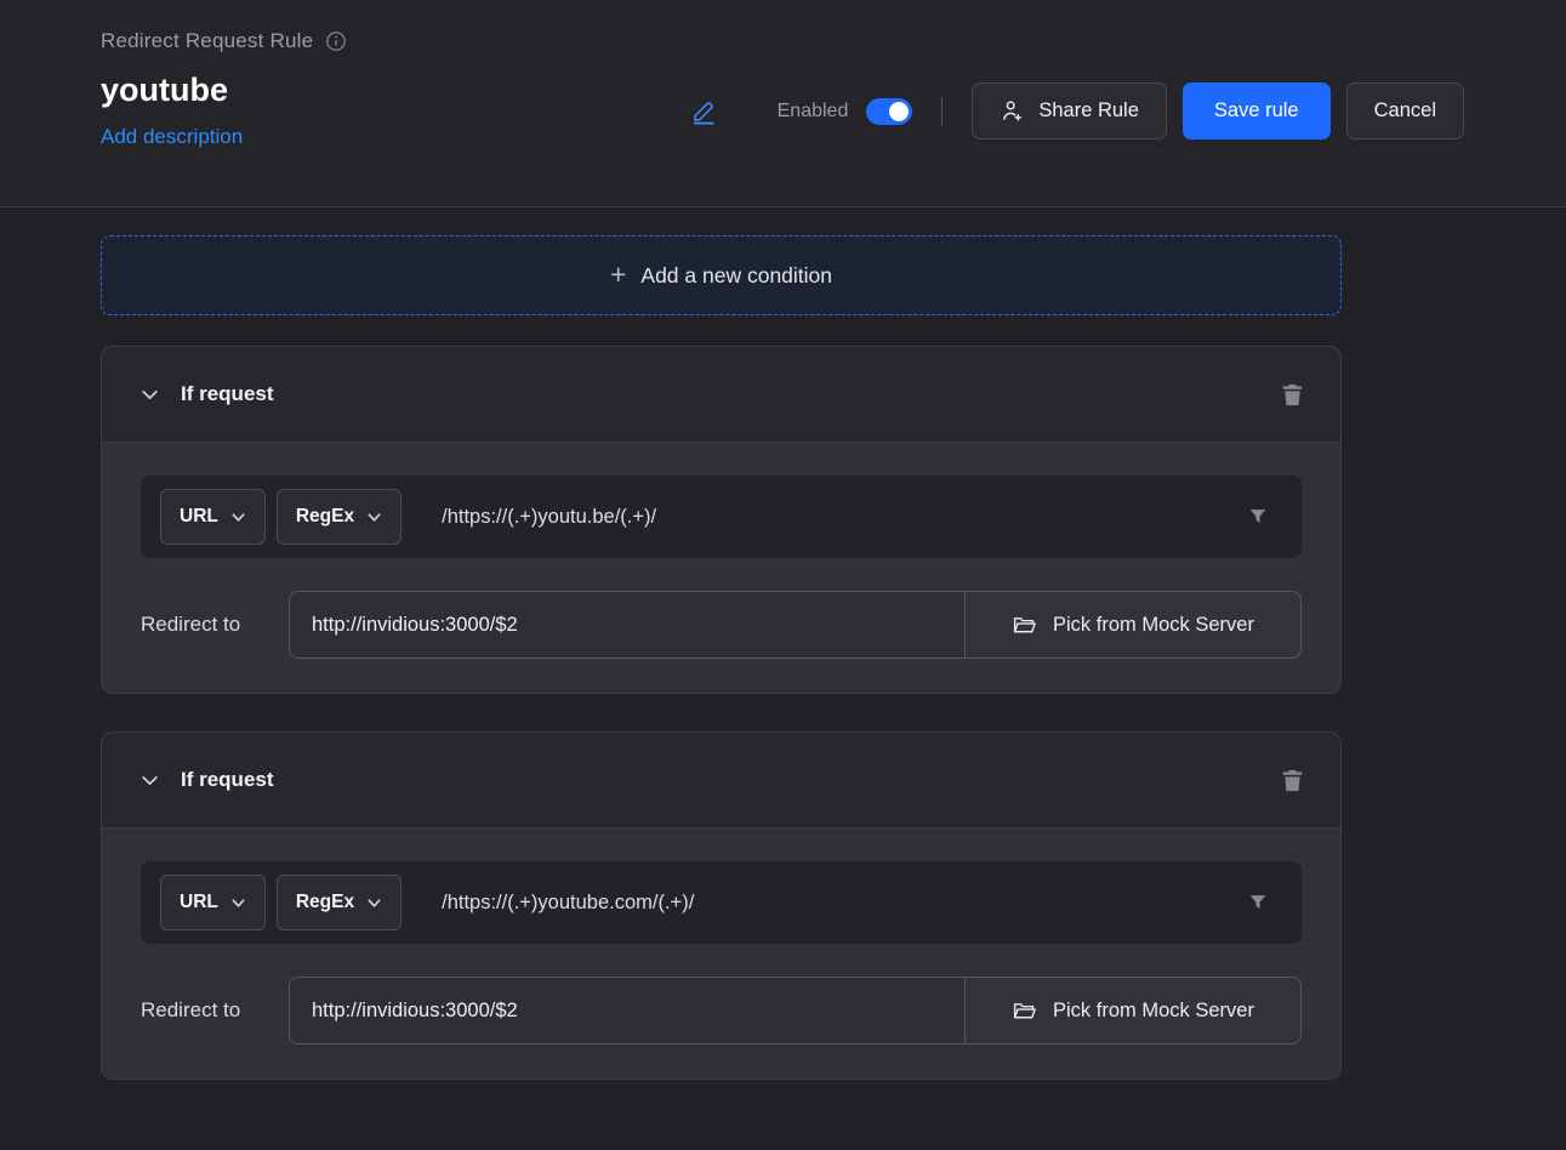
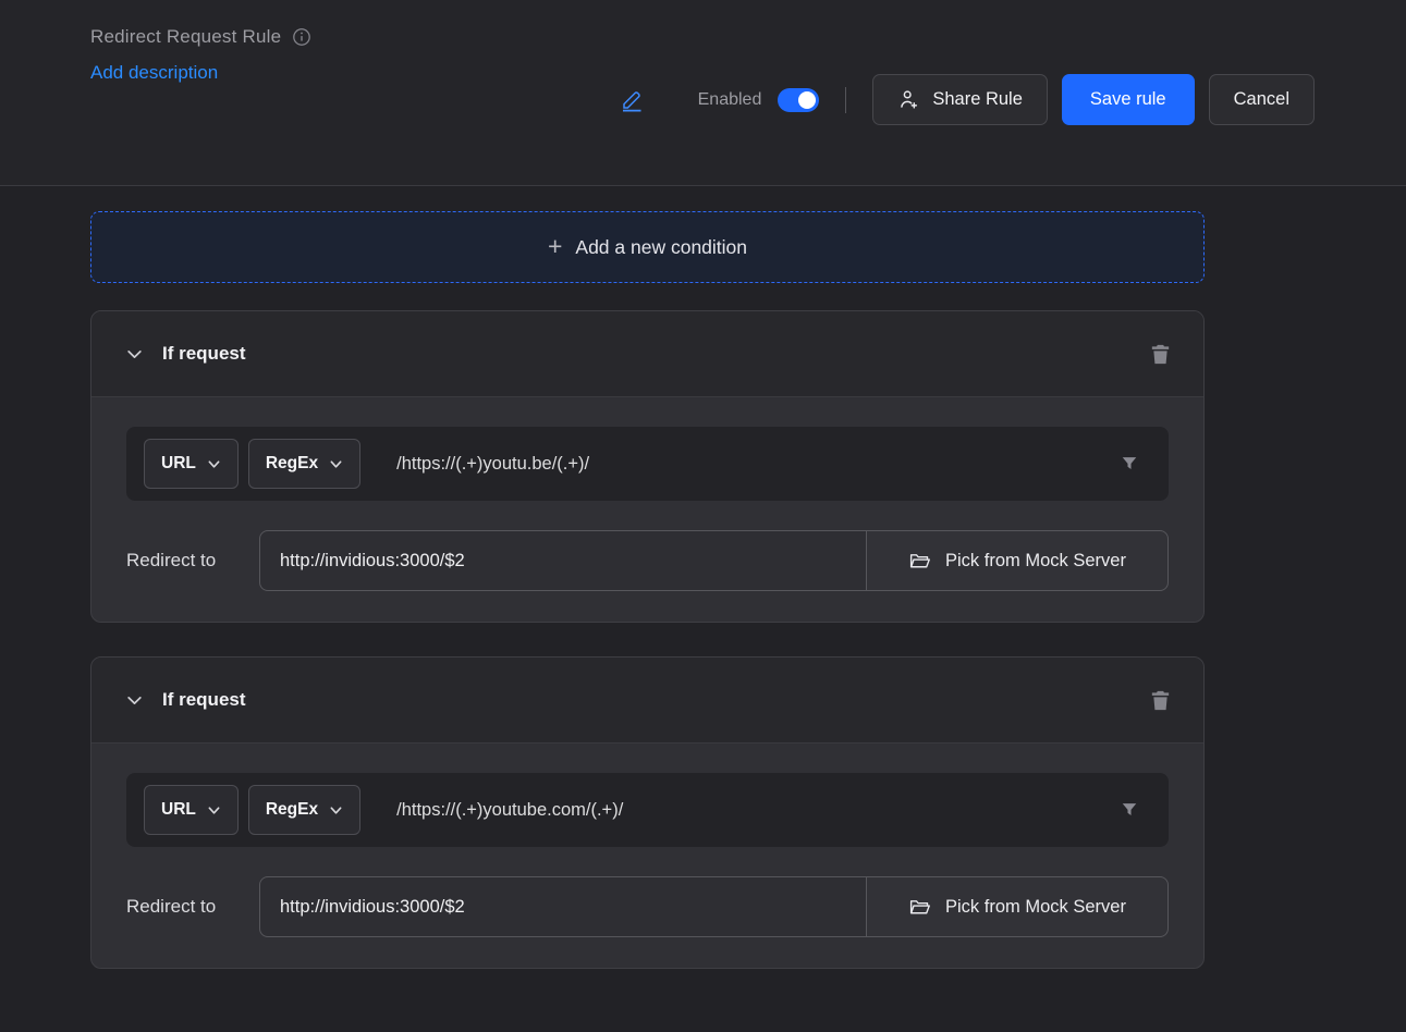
  Redirect Request Rule
- youtube
  Add description
  Enabled
  Share Rule
  Save rule
  Cancel
  +
  Add a new condition
  If request
  URL
  RegEx
  /https://(.+)youtu.be/(.+)/
  Redirect to
  http://invidious:3000/$2
  Pick from Mock Server
  If request
  URL
  RegEx
  /https://(.+)youtube.com/(.+)/
  Redirect to
  http://invidious:3000/$2
  Pick from Mock Server
